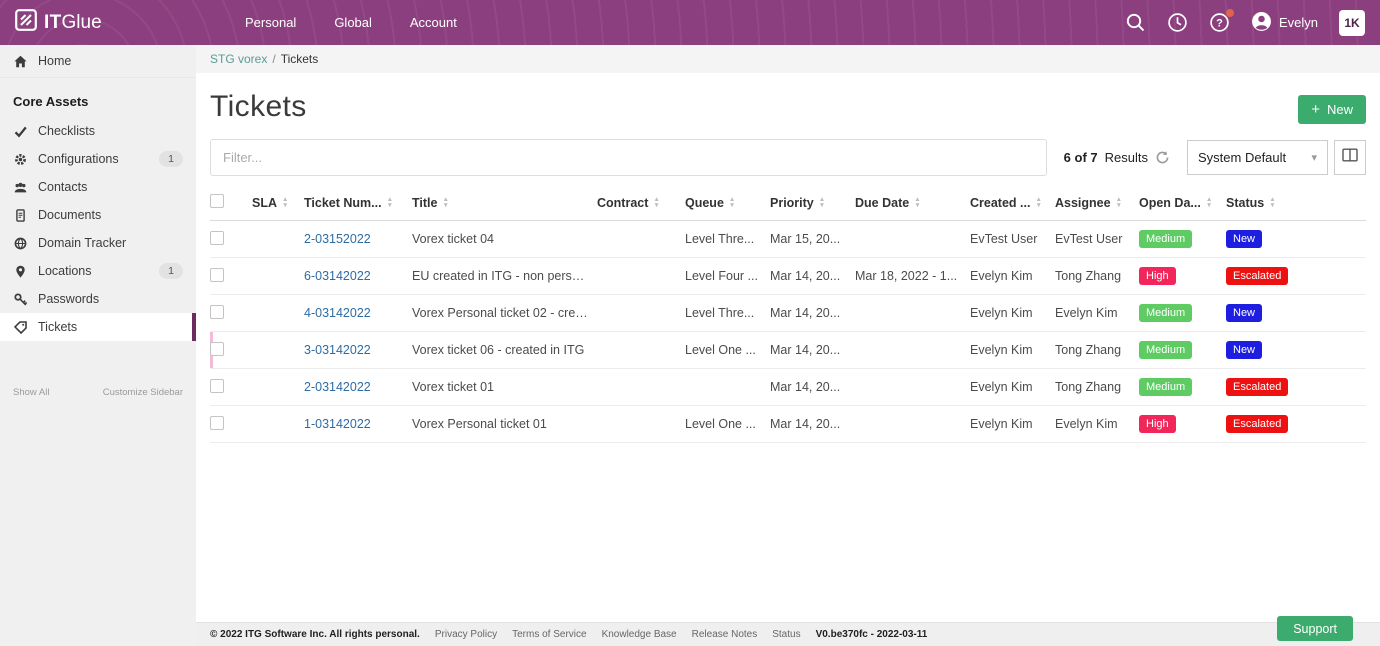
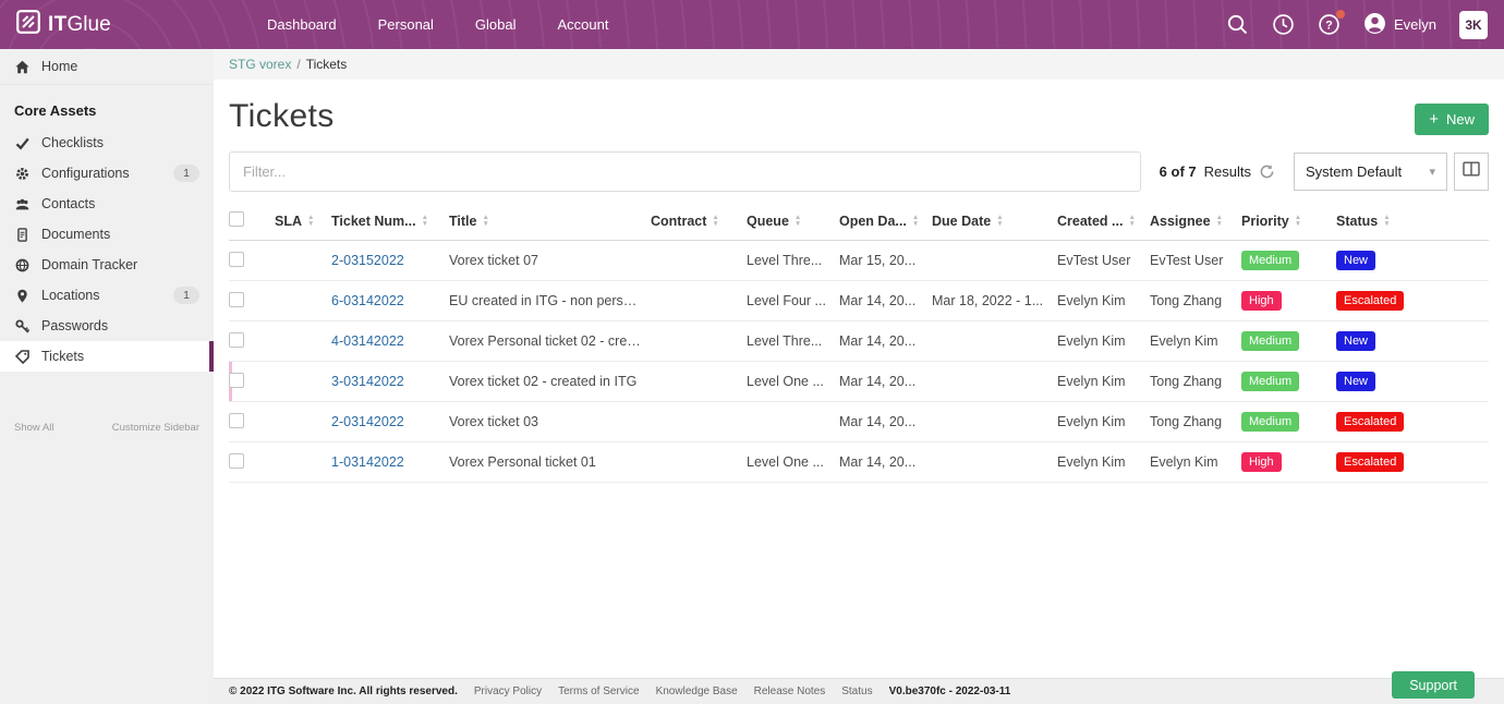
  ITGlue
+ Dashboard
  Personal
  Global
  Account
  ?
  Evelyn
- 1K
+ 3K
  Home
  Core Assets
  Checklists
  Configurations
  1
  Contacts
  Documents
  Domain Tracker
  Locations
  1
  Passwords
  Tickets
  Show All
  Customize Sidebar
  STG vorex
  /
  Tickets
  Tickets
  +
  New
  Filter...
  6 of 7
  Results
  System Default
  ▾
  SLA
  Ticket Num...
  Title
  Contract
  Queue
- Priority
+ Open Da...
  Due Date
  Created ...
  Assignee
- Open Da...
+ Priority
  Status
  2-03152022
- Vorex ticket 04
+ Vorex ticket 07
  Level Thre...
  Mar 15, 20...
  EvTest User
  EvTest User
  Medium
  New
  6-03142022
  EU created in ITG - non personal
  Level Four ...
  Mar 14, 20...
  Mar 18, 2022 - 1...
  Evelyn Kim
  Tong Zhang
  High
  Escalated
  4-03142022
  Vorex Personal ticket 02 - creat...
  Level Thre...
  Mar 14, 20...
  Evelyn Kim
  Evelyn Kim
  Medium
  New
  3-03142022
- Vorex ticket 06 - created in ITG
+ Vorex ticket 02 - created in ITG
  Level One ...
  Mar 14, 20...
  Evelyn Kim
  Tong Zhang
  Medium
  New
  2-03142022
- Vorex ticket 01
+ Vorex ticket 03
  Mar 14, 20...
  Evelyn Kim
  Tong Zhang
  Medium
  Escalated
  1-03142022
  Vorex Personal ticket 01
  Level One ...
  Mar 14, 20...
  Evelyn Kim
  Evelyn Kim
  High
  Escalated
- © 2022 ITG Software Inc. All rights personal.
+ © 2022 ITG Software Inc. All rights reserved.
  Privacy Policy
  Terms of Service
  Knowledge Base
  Release Notes
  Status
  V0.be370fc - 2022-03-11
  Support
